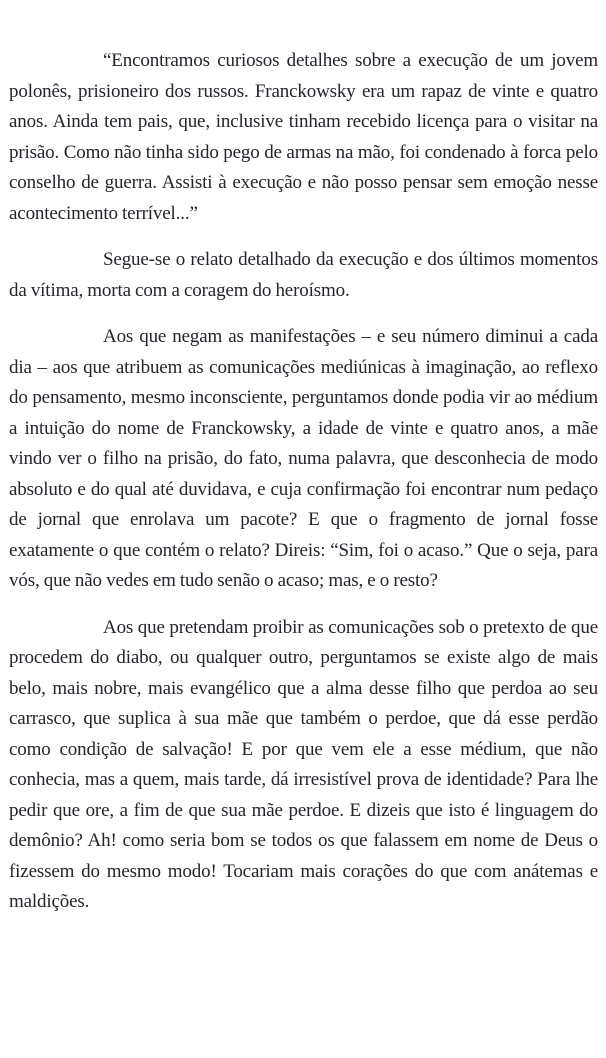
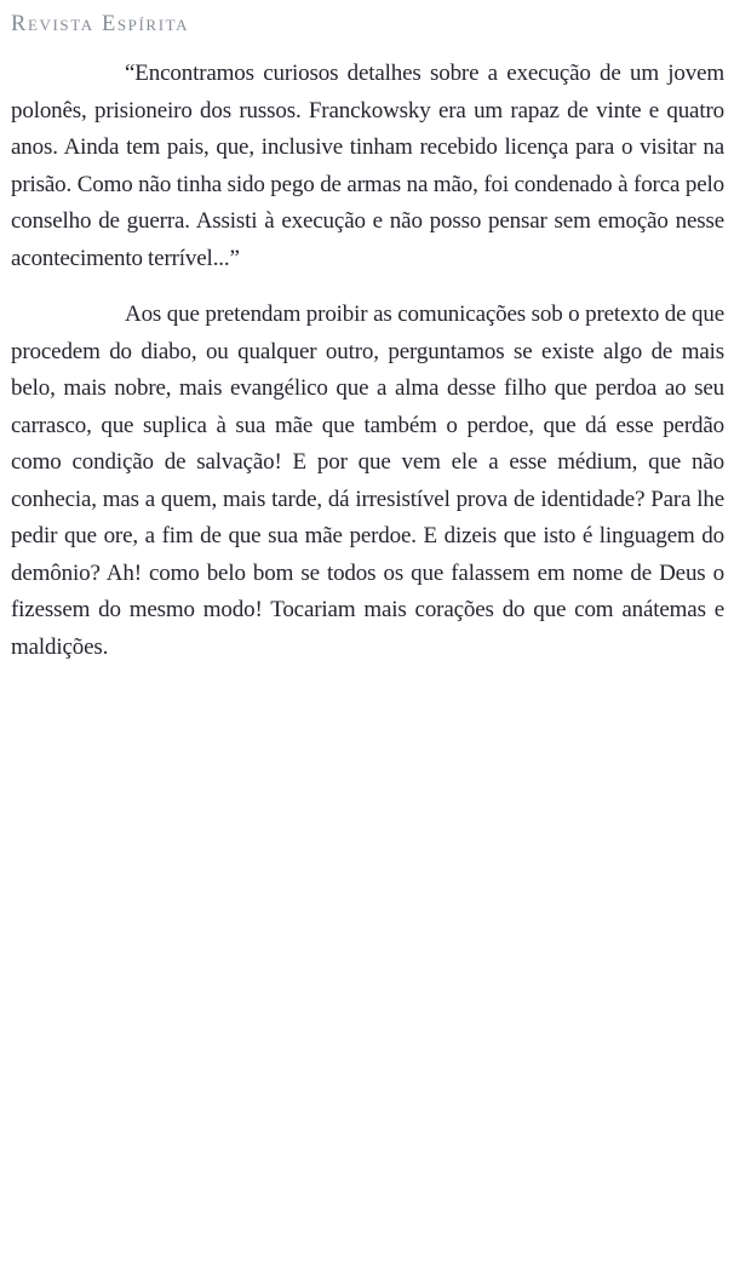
+ Revista Espírita
  “Encontramos curiosos detalhes sobre a execução de um jovem polonês, prisioneiro dos russos. Franckowsky era um rapaz de vinte e quatro anos. Ainda tem pais, que, inclusive tinham recebido licença para o visitar na prisão. Como não tinha sido pego de armas na mão, foi condenado à forca pelo conselho de guerra. Assisti à execução e não posso pensar sem emoção nesse acontecimento terrível...”
- Segue-se o relato detalhado da execução e dos últimos momentos da vítima, morta com a coragem do heroísmo.
- Aos que negam as manifestações – e seu número diminui a cada dia – aos que atribuem as comunicações mediúnicas à imaginação, ao reflexo do pensamento, mesmo inconsciente, perguntamos donde podia vir ao médium a intuição do nome de Franckowsky, a idade de vinte e quatro anos, a mãe vindo ver o filho na prisão, do fato, numa palavra, que desconhecia de modo absoluto e do qual até duvidava, e cuja confirmação foi encontrar num pedaço de jornal que enrolava um pacote? E que o fragmento de jornal fosse exatamente o que contém o relato? Direis: “Sim, foi o acaso.” Que o seja, para vós, que não vedes em tudo senão o acaso; mas, e o resto?
- Aos que pretendam proibir as comunicações sob o pretexto de que procedem do diabo, ou qualquer outro, perguntamos se existe algo de mais belo, mais nobre, mais evangélico que a alma desse filho que perdoa ao seu carrasco, que suplica à sua mãe que também o perdoe, que dá esse perdão como condição de salvação! E por que vem ele a esse médium, que não conhecia, mas a quem, mais tarde, dá irresistível prova de identidade? Para lhe pedir que ore, a fim de que sua mãe perdoe. E dizeis que isto é linguagem do demônio? Ah! como seria bom se todos os que falassem em nome de Deus o fizessem do mesmo modo! Tocariam mais corações do que com anátemas e maldições.
+ Aos que pretendam proibir as comunicações sob o pretexto de que procedem do diabo, ou qualquer outro, perguntamos se existe algo de mais belo, mais nobre, mais evangélico que a alma desse filho que perdoa ao seu carrasco, que suplica à sua mãe que também o perdoe, que dá esse perdão como condição de salvação! E por que vem ele a esse médium, que não conhecia, mas a quem, mais tarde, dá irresistível prova de identidade? Para lhe pedir que ore, a fim de que sua mãe perdoe. E dizeis que isto é linguagem do demônio? Ah! como belo bom se todos os que falassem em nome de Deus o fizessem do mesmo modo! Tocariam mais corações do que com anátemas e maldições.
